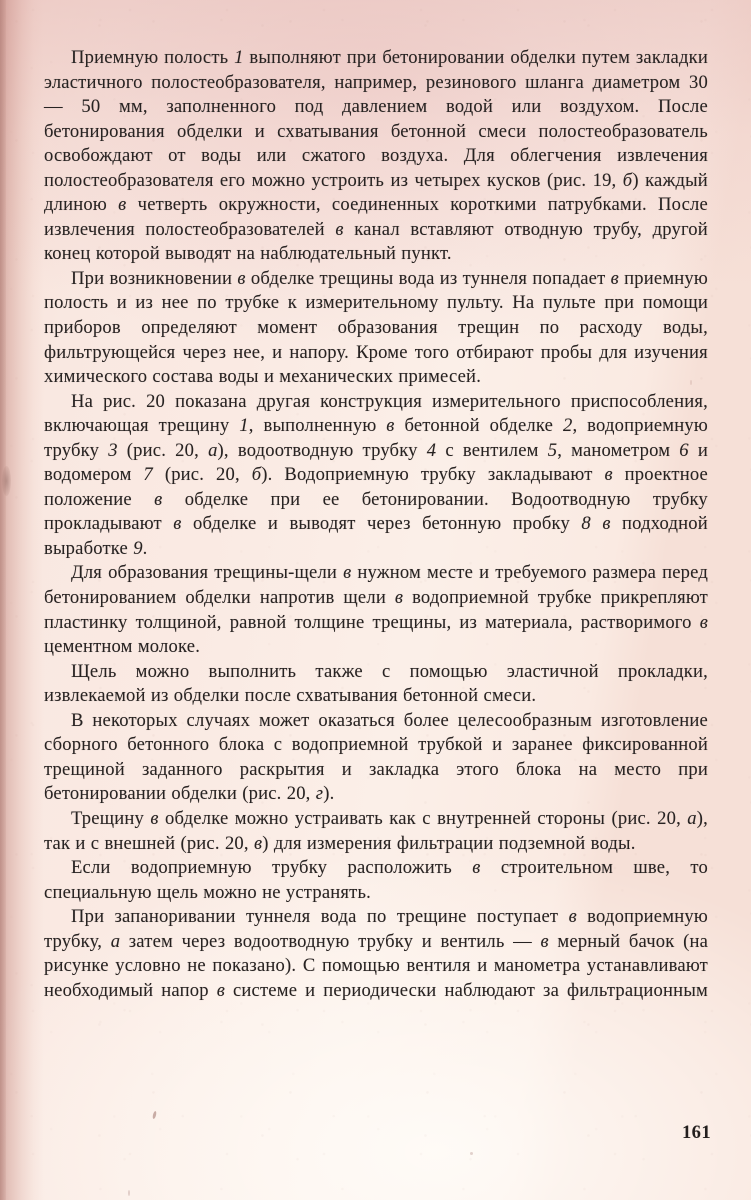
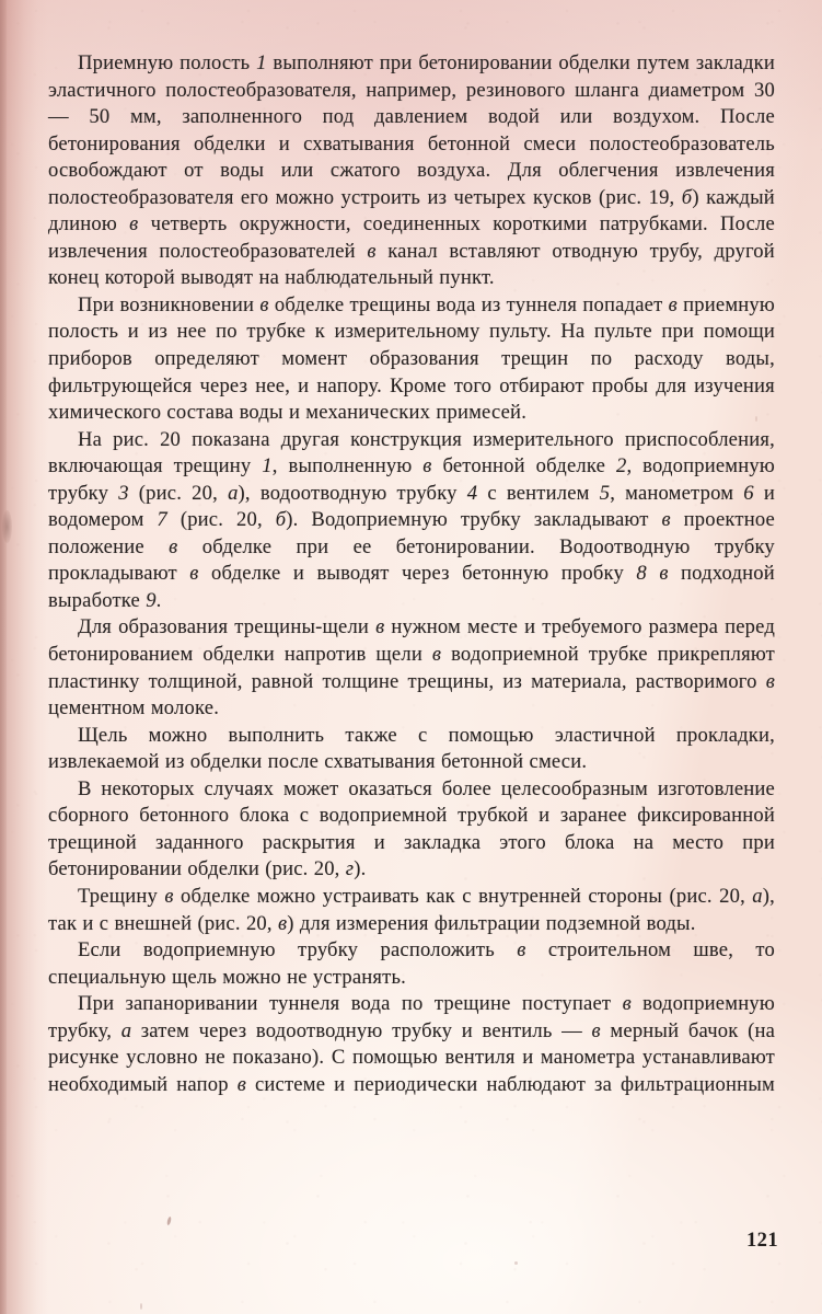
  Приемную полость 1 выполняют при бетонировании обделки путем закладки эластичного полостеобразователя, например, резинового шланга диаметром 30 — 50 мм, заполненного под давлением водой или воздухом. После бетонирования обделки и схватывания бетонной смеси полостеобразователь освобождают от воды или сжатого воздуха. Для облегчения извлечения полостеобразователя его можно устроить из четырех кусков (рис. 19, б) каждый длиною в четверть окружности, соединенных короткими патрубками. После извлечения полостеобразователей в канал вставляют отводную трубу, другой конец которой выводят на наблюдательный пункт.
  При возникновении в обделке трещины вода из туннеля попадает в приемную полость и из нее по трубке к измерительному пульту. На пульте при помощи приборов определяют момент образования трещин по расходу воды, фильтрующейся через нее, и напору. Кроме того отбирают пробы для изучения химического состава воды и механических примесей.
  На рис. 20 показана другая конструкция измерительного приспособления, включающая трещину 1, выполненную в бетонной обделке 2, водоприемную трубку 3 (рис. 20, а), водоотводную трубку 4 с вентилем 5, манометром 6 и водомером 7 (рис. 20, б). Водоприемную трубку закладывают в проектное положение в обделке при ее бетонировании. Водоотводную трубку прокладывают в обделке и выводят через бетонную пробку 8 в подходной выработке 9.
  Для образования трещины-щели в нужном месте и требуемого размера перед бетонированием обделки напротив щели в водоприемной трубке прикрепляют пластинку толщиной, равной толщине трещины, из материала, растворимого в цементном молоке.
  Щель можно выполнить также с помощью эластичной прокладки, извлекаемой из обделки после схватывания бетонной смеси.
  В некоторых случаях может оказаться более целесообразным изготовление сборного бетонного блока с водоприемной трубкой и заранее фиксированной трещиной заданного раскрытия и закладка этого блока на место при бетонировании обделки (рис. 20, г).
  Трещину в обделке можно устраивать как с внутренней стороны (рис. 20, а), так и с внешней (рис. 20, в) для измерения фильтрации подземной воды.
  Если водоприемную трубку расположить в строительном шве, то специальную щель можно не устранять.
  При запаноривании туннеля вода по трещине поступает в водоприемную трубку, а затем через водоотводную трубку и вентиль — в мерный бачок (на рисунке условно не показано). С помощью вентиля и манометра устанавливают необходимый напор в системе и периодически наблюдают за фильтрационным
- 161
+ 121
